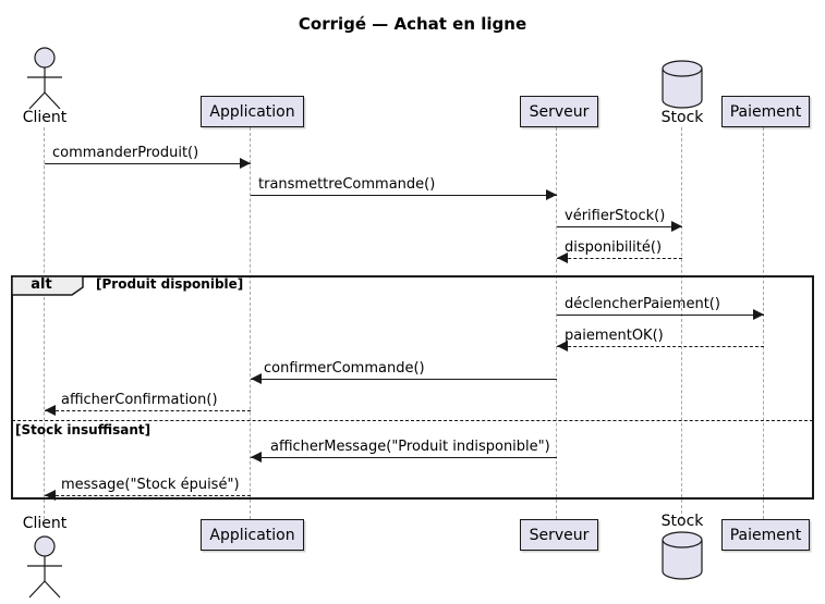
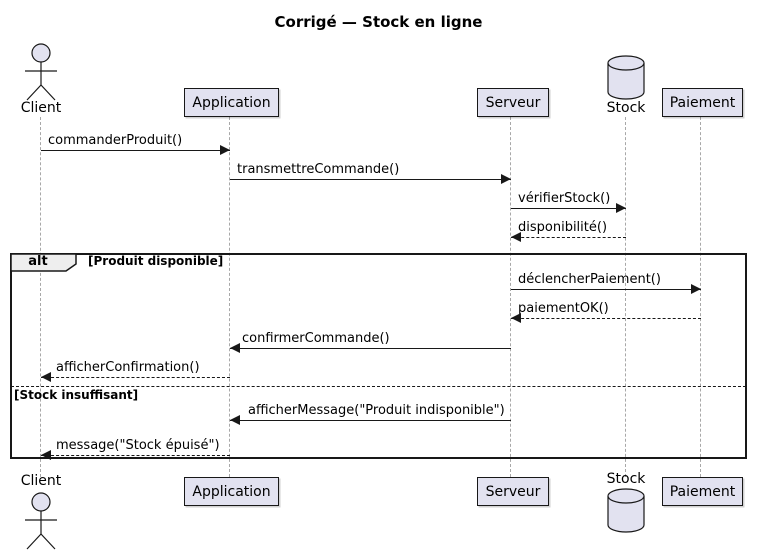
- Corrigé — Achat en ligne
+ Corrigé — Stock en ligne
  Client
  Application
  Serveur
  Stock
  Paiement
  commanderProduit()
  transmettreCommande()
  vérifierStock()
  disponibilité()
  alt
  [Produit disponible]
  déclencherPaiement()
  paiementOK()
  confirmerCommande()
  afficherConfirmation()
  [Stock insuffisant]
  afficherMessage("Produit indisponible")
  message("Stock épuisé")
  Client
  Application
  Serveur
  Stock
  Paiement
